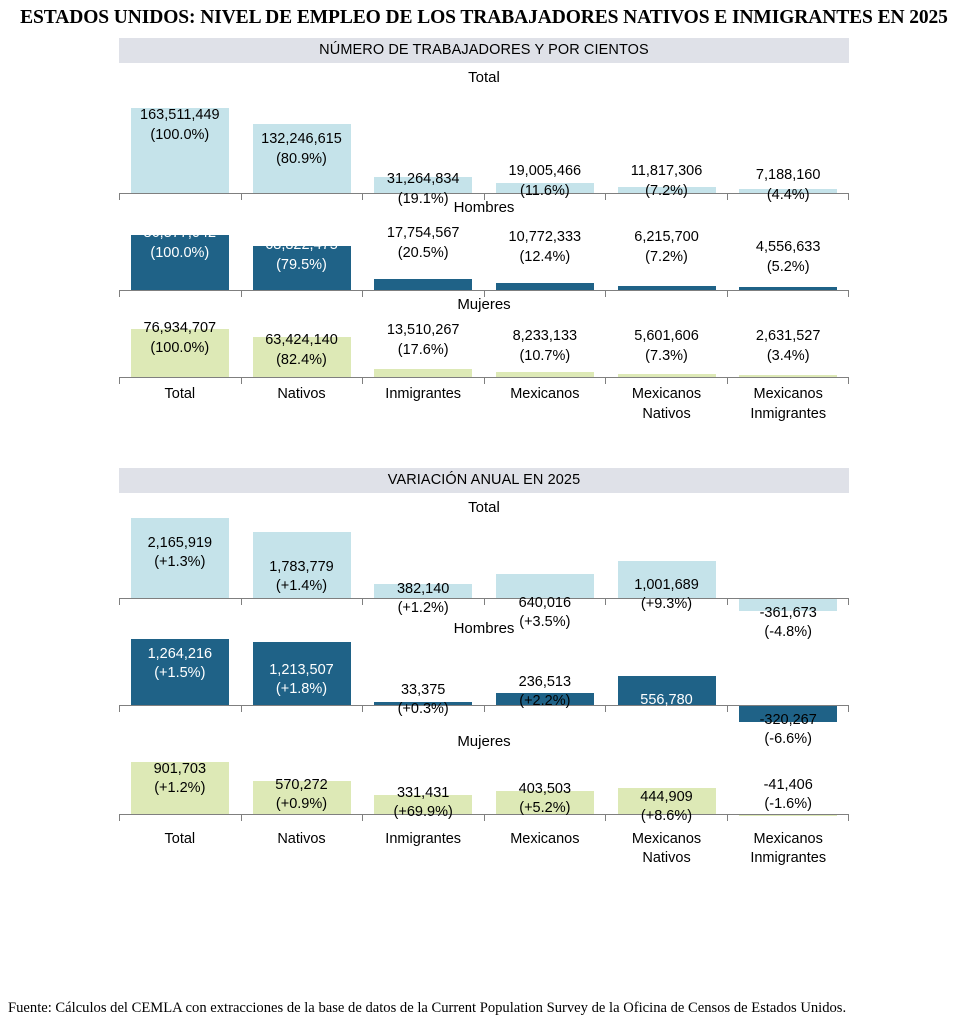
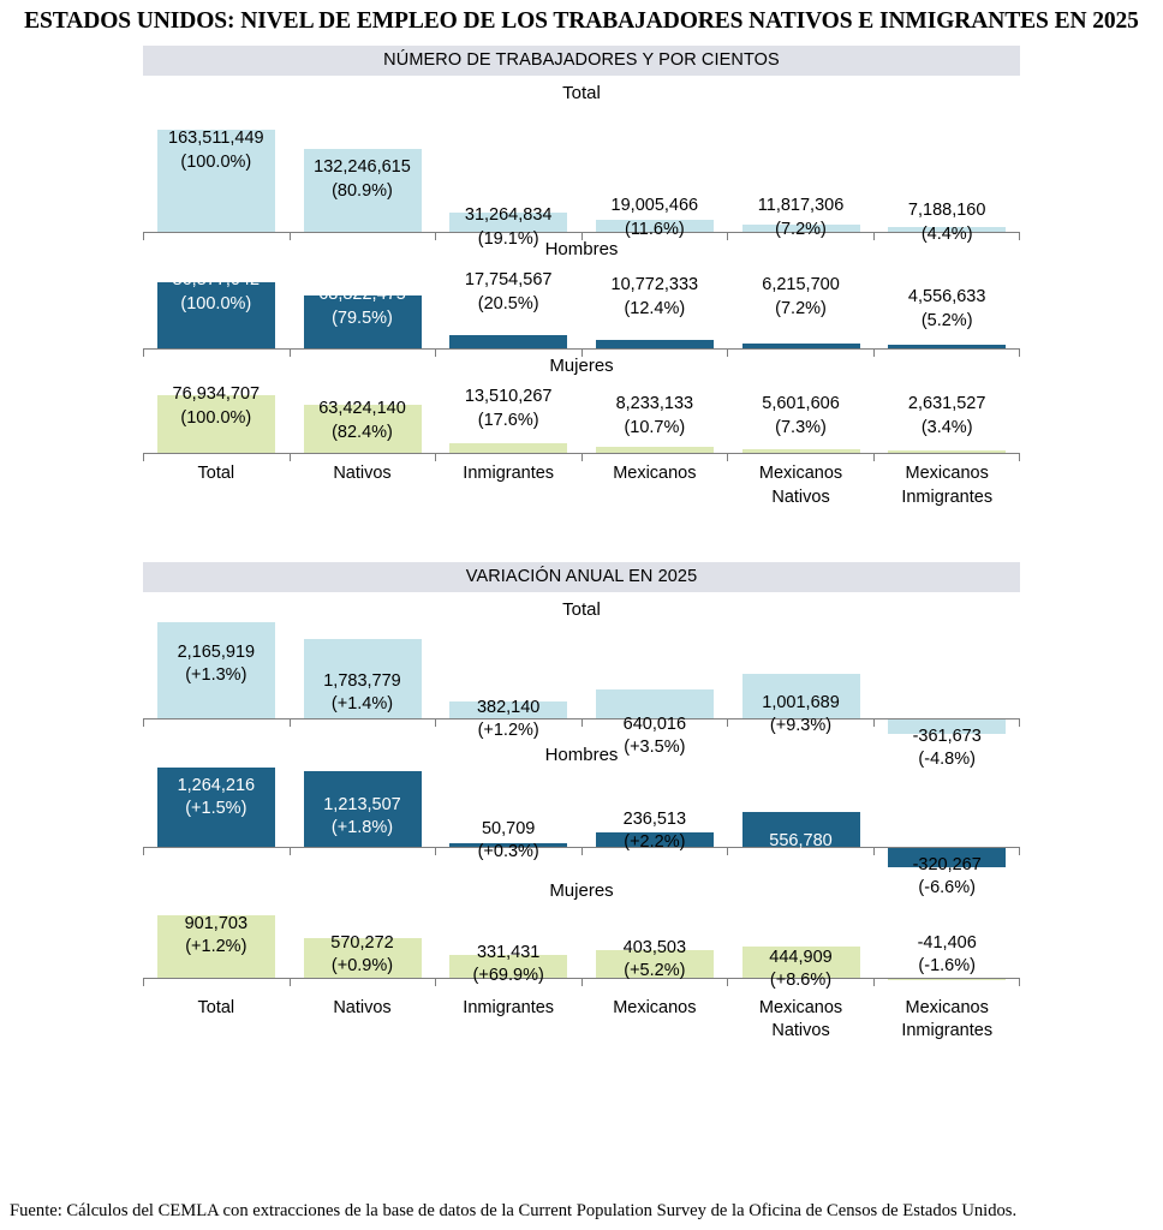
  ESTADOS UNIDOS: NIVEL DE EMPLEO DE LOS TRABAJADORES NATIVOS E INMIGRANTES EN 2025
  NÚMERO DE TRABAJADORES Y POR CIENTOS
  Total
  163,511,449
  (100.0%)
  132,246,615
  (80.9%)
  31,264,834
  (19.1%)
  19,005,466
  (11.6%)
  11,817,306
  (7.2%)
  7,188,160
  (4.4%)
  Hombres
  86,577,042
  (100.0%)
  68,822,475
  (79.5%)
  17,754,567
  (20.5%)
  10,772,333
  (12.4%)
  6,215,700
  (7.2%)
  4,556,633
  (5.2%)
  Mujeres
  76,934,707
  (100.0%)
  63,424,140
  (82.4%)
  13,510,267
  (17.6%)
  8,233,133
  (10.7%)
  5,601,606
  (7.3%)
  2,631,527
  (3.4%)
  Total
  Nativos
  Inmigrantes
  Mexicanos
  Mexicanos
  Nativos
  Mexicanos
  Inmigrantes
  VARIACIÓN ANUAL EN 2025
  Total
  2,165,919
  (+1.3%)
  1,783,779
  (+1.4%)
  382,140
  (+1.2%)
  640,016
  (+3.5%)
  1,001,689
  (+9.3%)
  -361,673
  (-4.8%)
  Hombres
  1,264,216
  (+1.5%)
  1,213,507
  (+1.8%)
- 33,375
+ 50,709
  (+0.3%)
  236,513
  (+2.2%)
  556,780
  -320,267
  (-6.6%)
  Mujeres
  901,703
  (+1.2%)
  570,272
  (+0.9%)
  331,431
  (+69.9%)
  403,503
  (+5.2%)
  444,909
  (+8.6%)
  -41,406
  (-1.6%)
  Total
  Nativos
  Inmigrantes
  Mexicanos
  Mexicanos
  Nativos
  Mexicanos
  Inmigrantes
  Fuente: Cálculos del CEMLA con extracciones de la base de datos de la Current Population Survey de la Oficina de Censos de Estados Unidos.
